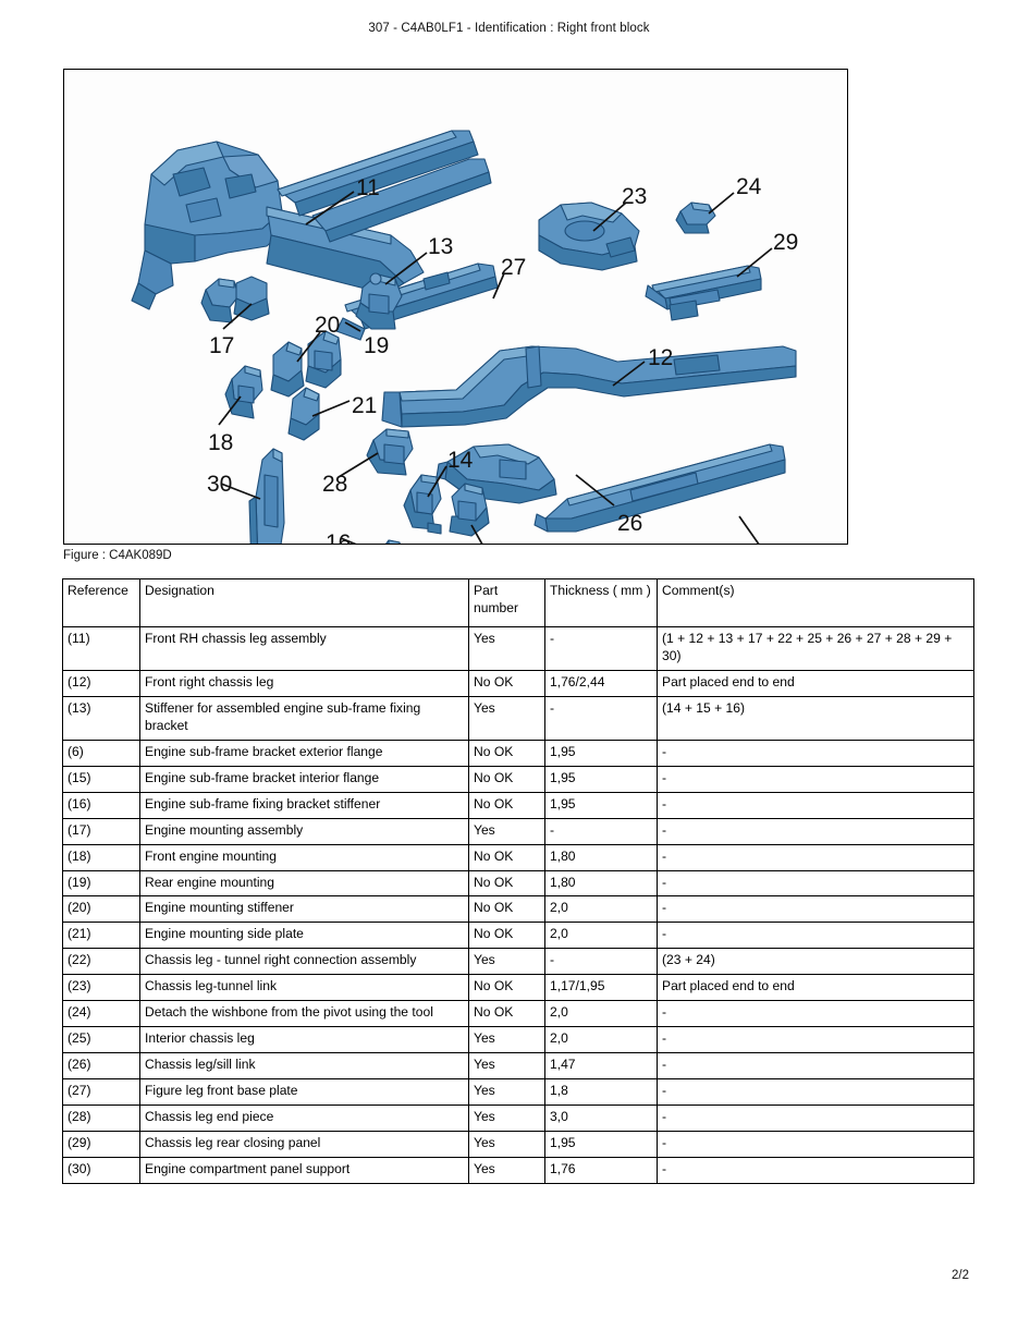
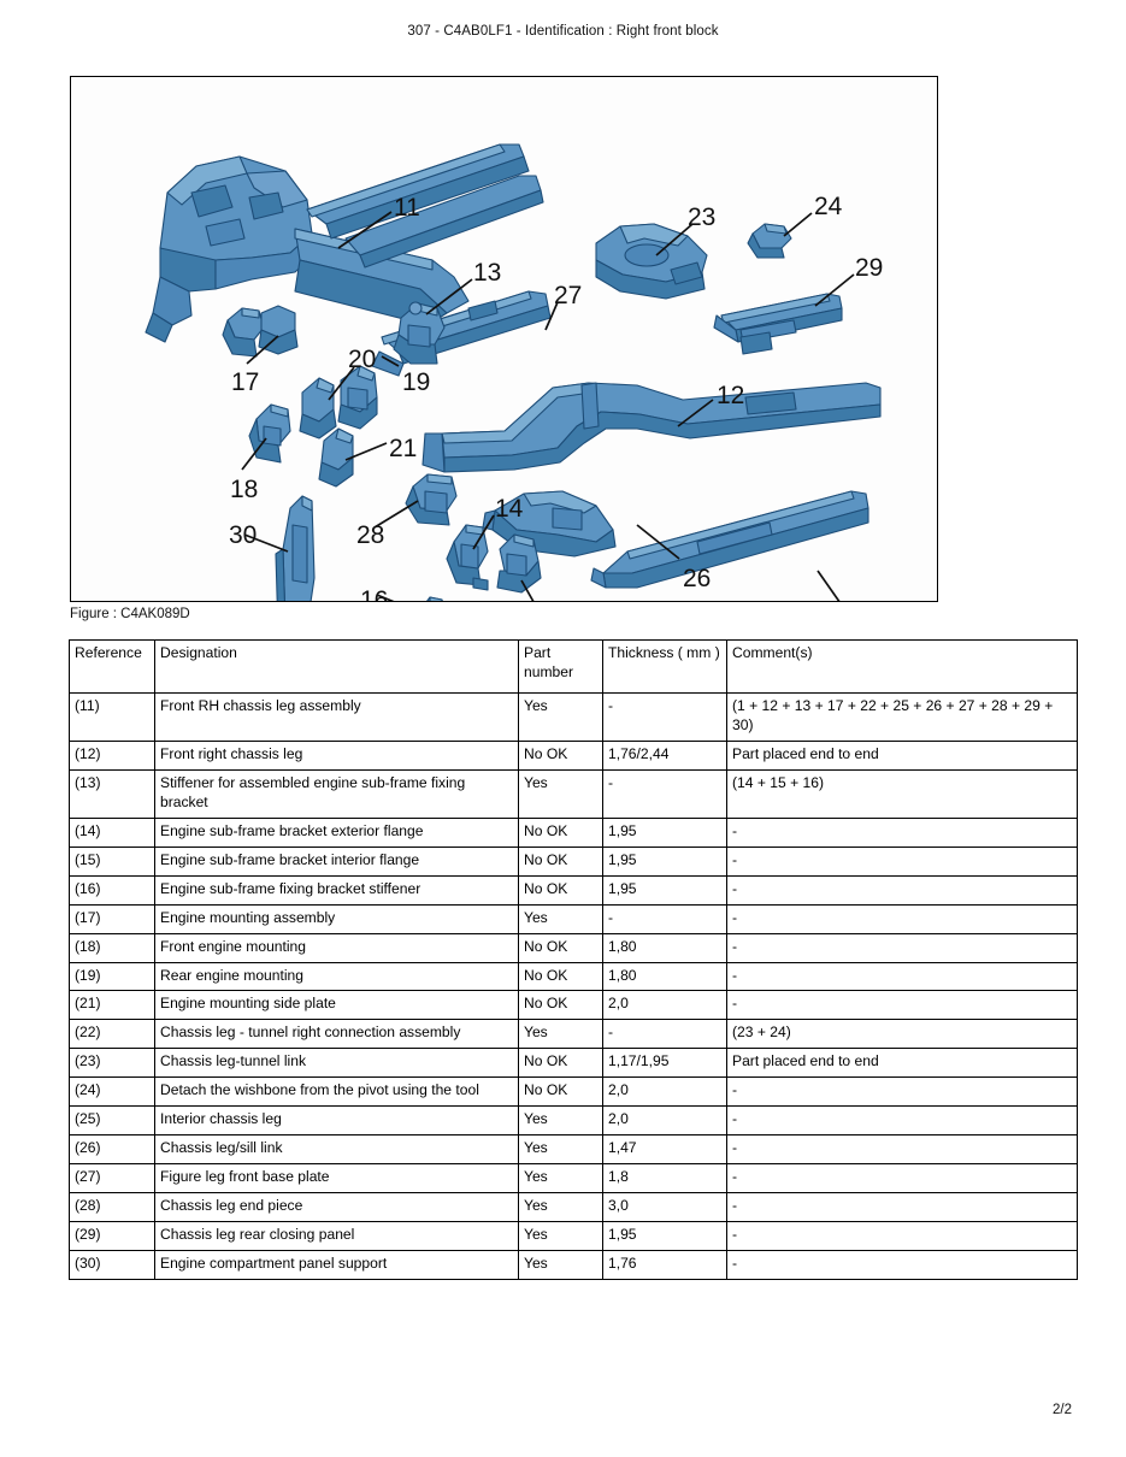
  307 - C4AB0LF1 - Identification : Right front block
  11
  23
  24
  13
  29
  27
  20
  19
  17
  12
  21
  18
  14
  30
  28
  26
  16
  Figure : C4AK089D
  Reference	Designation	Part number	Thickness ( mm )	Comment(s)
  (11)	Front RH chassis leg assembly	Yes	-	(1 + 12 + 13 + 17 + 22 + 25 + 26 + 27 + 28 + 29 + 30)
  (12)	Front right chassis leg	No OK	1,76/2,44	Part placed end to end
  (13)	Stiffener for assembled engine sub-frame fixing bracket	Yes	-	(14 + 15 + 16)
- (6)	Engine sub-frame bracket exterior flange	No OK	1,95	-
+ (14)	Engine sub-frame bracket exterior flange	No OK	1,95	-
  (15)	Engine sub-frame bracket interior flange	No OK	1,95	-
  (16)	Engine sub-frame fixing bracket stiffener	No OK	1,95	-
  (17)	Engine mounting assembly	Yes	-	-
  (18)	Front engine mounting	No OK	1,80	-
  (19)	Rear engine mounting	No OK	1,80	-
- (20)	Engine mounting stiffener	No OK	2,0	-
  (21)	Engine mounting side plate	No OK	2,0	-
  (22)	Chassis leg - tunnel right connection assembly	Yes	-	(23 + 24)
  (23)	Chassis leg-tunnel link	No OK	1,17/1,95	Part placed end to end
  (24)	Detach the wishbone from the pivot using the tool	No OK	2,0	-
  (25)	Interior chassis leg	Yes	2,0	-
  (26)	Chassis leg/sill link	Yes	1,47	-
  (27)	Figure leg front base plate	Yes	1,8	-
  (28)	Chassis leg end piece	Yes	3,0	-
  (29)	Chassis leg rear closing panel	Yes	1,95	-
  (30)	Engine compartment panel support	Yes	1,76	-
  2/2
